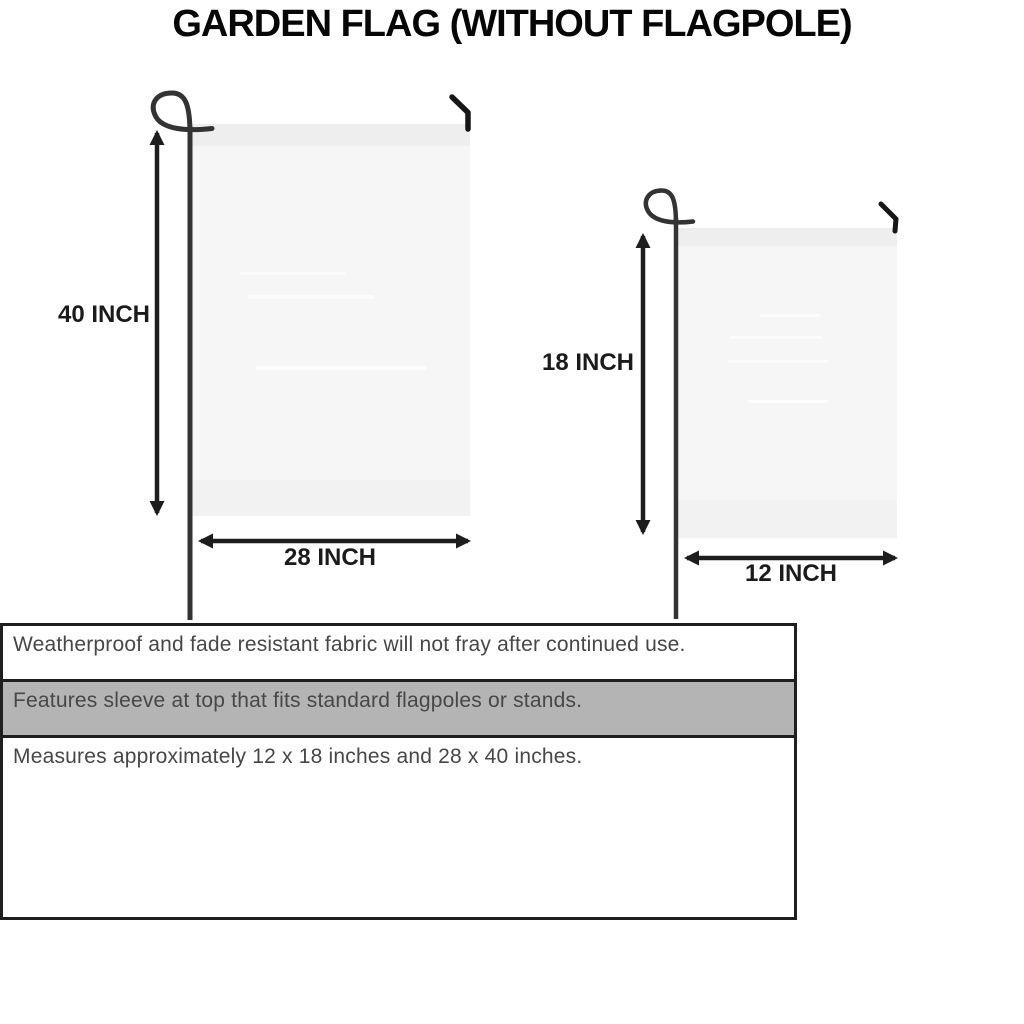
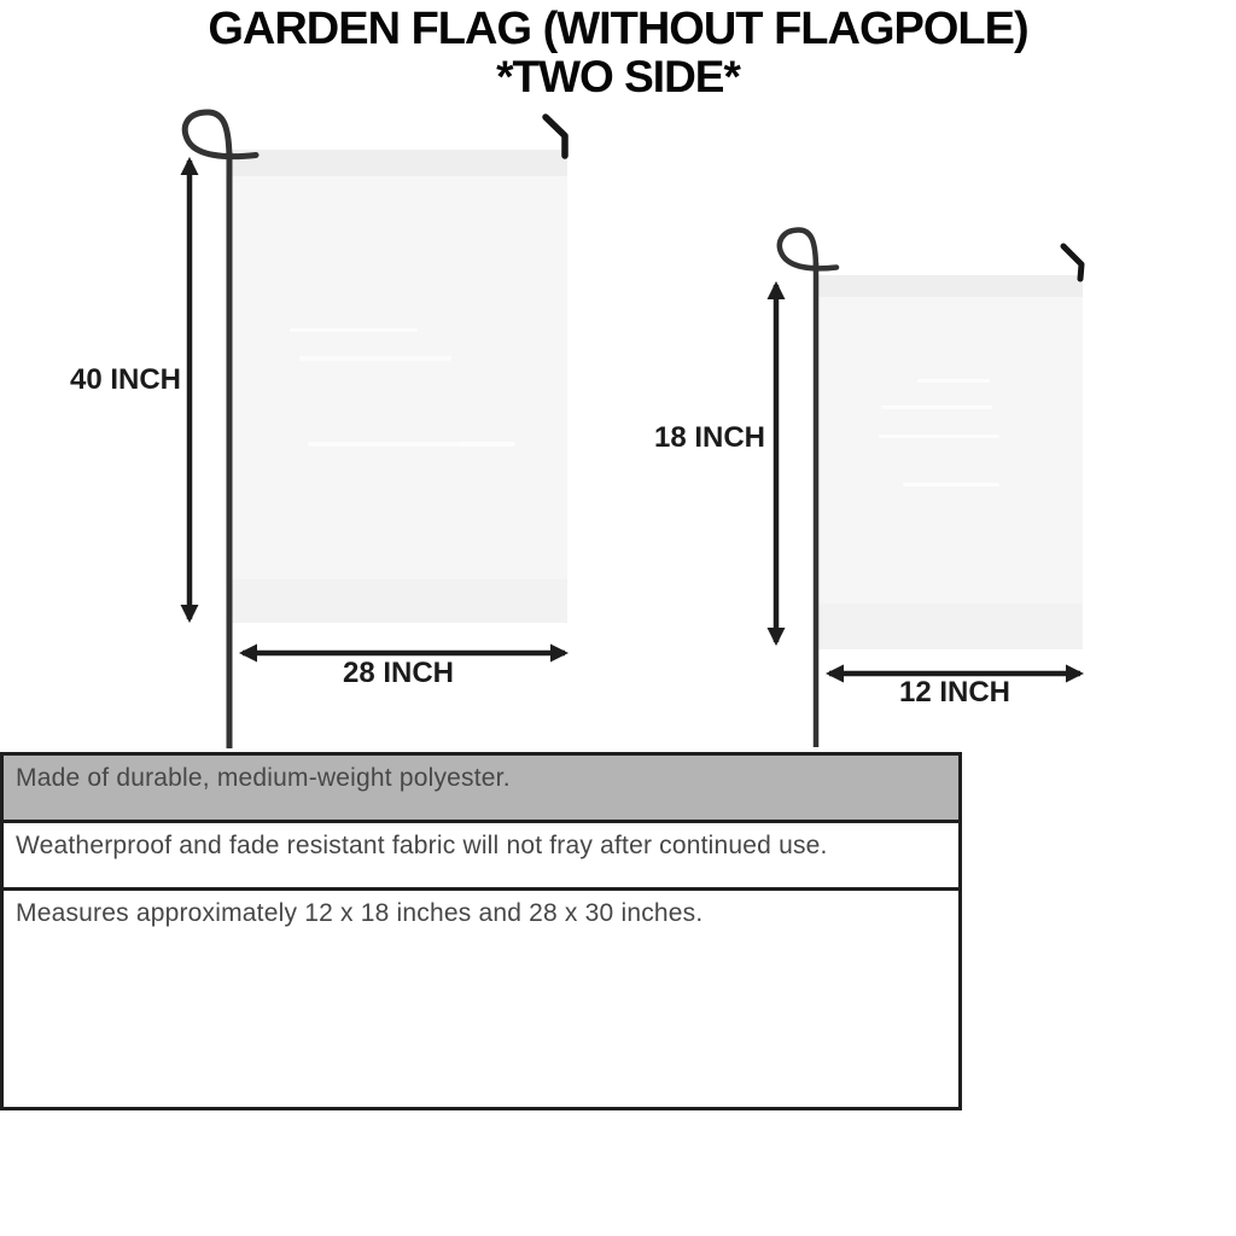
  GARDEN FLAG (WITHOUT FLAGPOLE)
+ *TWO SIDE*
  40 INCH
  28 INCH
  18 INCH
  12 INCH
+ Made of durable, medium-weight polyester.
  Weatherproof and fade resistant fabric will not fray after continued use.
- Features sleeve at top that fits standard flagpoles or stands.
- Measures approximately 12 x 18 inches and 28 x 40 inches.
+ Measures approximately 12 x 18 inches and 28 x 30 inches.
